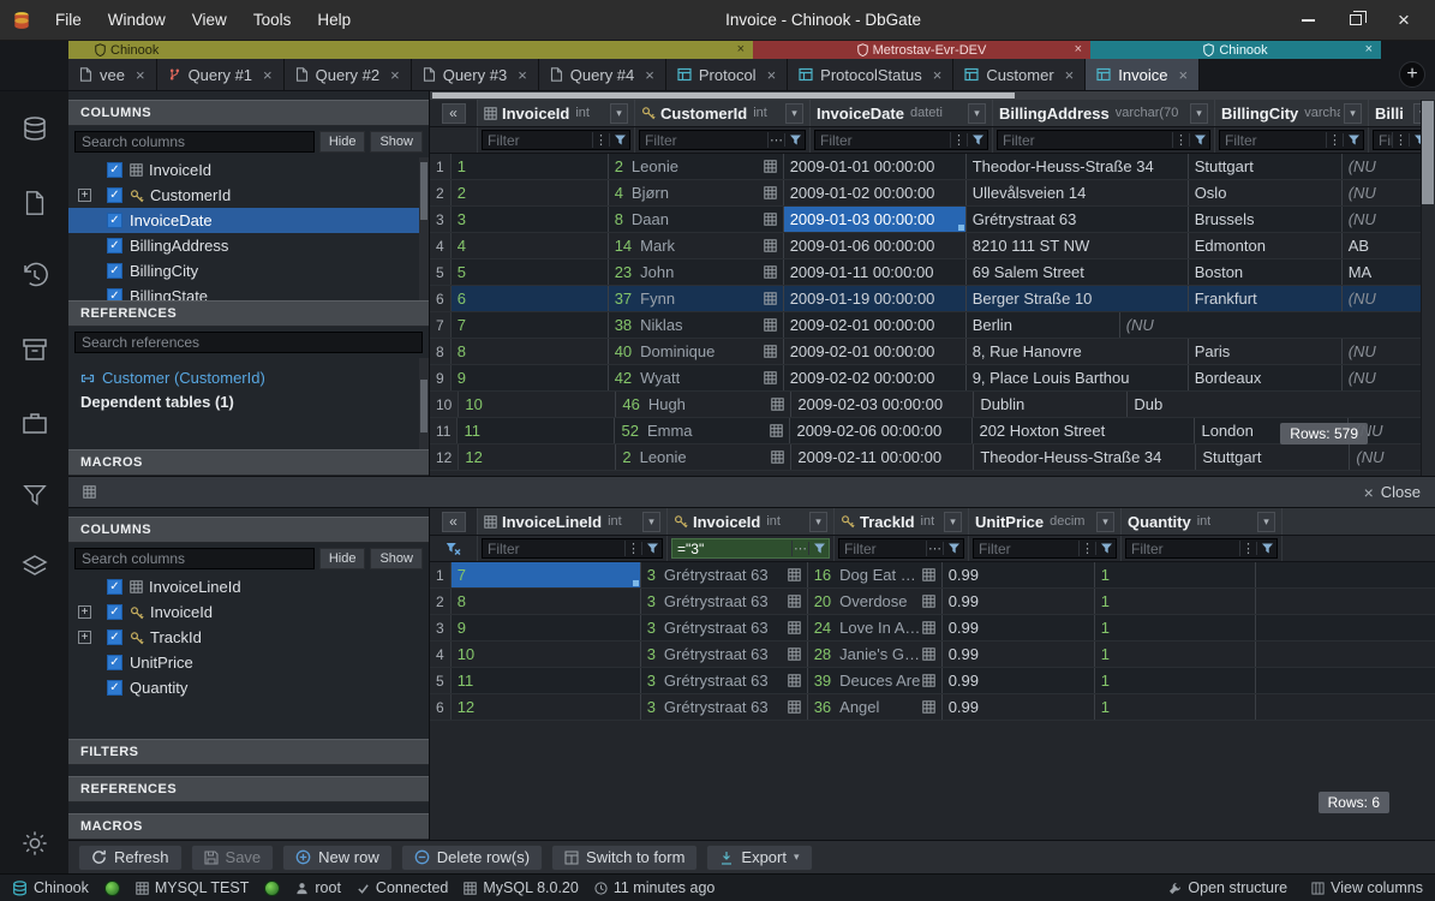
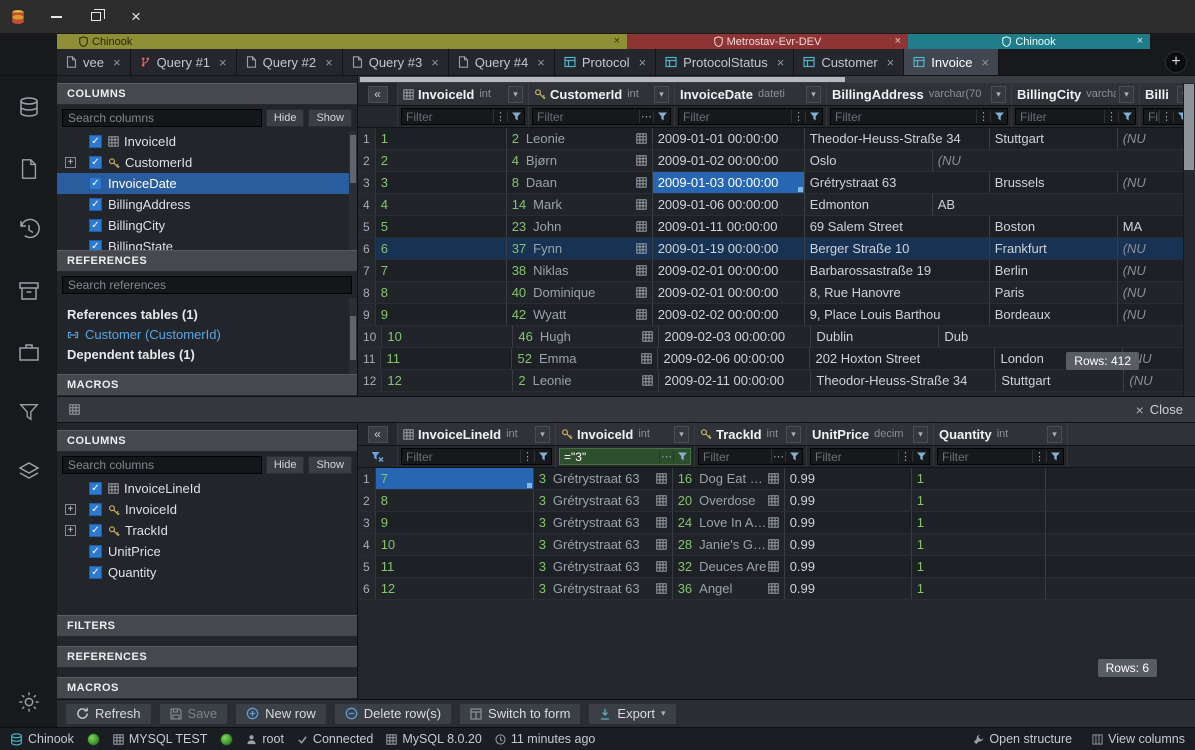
- File
- Window
- View
- Tools
- Help
- Invoice - Chinook - DbGate
  ×
  Chinook
  ×
  Metrostav-Evr-DEV
  ×
  Chinook
  ×
  vee
  ×
  Query #1
  ×
  Query #2
  ×
  Query #3
  ×
  Query #4
  ×
  Protocol
  ×
  ProtocolStatus
  ×
  Customer
  ×
  Invoice
  ×
  +
  COLUMNS
  Search columns
  Hide
  Show
  ✓
  InvoiceId
  +
  ✓
  CustomerId
  ✓
  InvoiceDate
  ✓
  BillingAddress
  ✓
  BillingCity
  ✓
  BillingState
  REFERENCES
  Search references
+ References tables (1)
  Customer (CustomerId)
  Dependent tables (1)
  MACROS
- Rows: 579
+ Rows: 412
  «
  InvoiceId
  int
  ▾
  CustomerId
  int
  ▾
  InvoiceDate
  dateti
  ▾
  BillingAddress
  varchar(70
  ▾
  BillingCity
  varch
  ▾
  Billi
  Filter
  ⋮
  Filter
  ⋯
  Filter
  ⋮
  Filter
  ⋮
  Filter
  ⋮
  ⋮
  1
  1
  2
  Leonie
  2009-01-01 00:00:00
  Theodor-Heuss-Straße 34
  Stuttgart
  (NU
  2
  2
  4
  Bjørn
  2009-01-02 00:00:00
- Ullevålsveien 14
  Oslo
  (NU
  3
  3
  8
  Daan
  2009-01-03 00:00:00
  Grétrystraat 63
  Brussels
  (NU
  4
  4
  14
  Mark
  2009-01-06 00:00:00
- 8210 111 ST NW
  Edmonton
  AB
  5
  5
  23
  John
  2009-01-11 00:00:00
  69 Salem Street
  Boston
  MA
  6
  6
  37
  Fynn
  2009-01-19 00:00:00
  Berger Straße 10
  Frankfurt
  (NU
  7
  7
  38
  Niklas
  2009-02-01 00:00:00
+ Barbarossastraße 19
  Berlin
  (NU
  8
  8
  40
  Dominique
  2009-02-01 00:00:00
  8, Rue Hanovre
  Paris
  (NU
  9
  9
  42
  Wyatt
  2009-02-02 00:00:00
  9, Place Louis Barthou
  Bordeaux
  (NU
  10
  10
  46
  Hugh
  2009-02-03 00:00:00
  Dublin
  Dub
  11
  11
  52
  Emma
  2009-02-06 00:00:00
  202 Hoxton Street
  London
  12
  12
  2
  Leonie
  2009-02-11 00:00:00
  Theodor-Heuss-Straße 34
  Stuttgart
  (NU
  ×
  Close
  COLUMNS
  Search columns
  Hide
  Show
  ✓
  InvoiceLineId
  +
  ✓
  InvoiceId
  +
  ✓
  TrackId
  ✓
  UnitPrice
  ✓
  Quantity
  FILTERS
  REFERENCES
  MACROS
  Rows: 6
  «
  InvoiceLineId
  int
  ▾
  InvoiceId
  int
  ▾
  TrackId
  int
  ▾
  UnitPrice
  decim
  ▾
  Quantity
  int
  ▾
  Filter
  ⋮
  ="3"
  ⋯
  Filter
  ⋯
  Filter
  ⋮
  Filter
  ⋮
  1
  7
  3
  Grétrystraat 63
  16
  Dog Eat Do
  0.99
  1
  2
  8
  3
  Grétrystraat 63
  20
  Overdose
  0.99
  1
  3
  9
  3
  Grétrystraat 63
  24
  Love In An
  0.99
  1
  4
  10
  3
  Grétrystraat 63
  28
  Janie's Got
  0.99
  1
  5
  11
  3
  Grétrystraat 63
- 39
+ 32
  Deuces Are
  0.99
  1
  6
  12
  3
  Grétrystraat 63
  36
  Angel
  0.99
  1
  Refresh
  Save
  New row
  Delete row(s)
  Switch to form
  Export
  ▾
  Chinook
  MYSQL TEST
  root
  Connected
  MySQL 8.0.20
  11 minutes ago
  Open structure
  View columns
